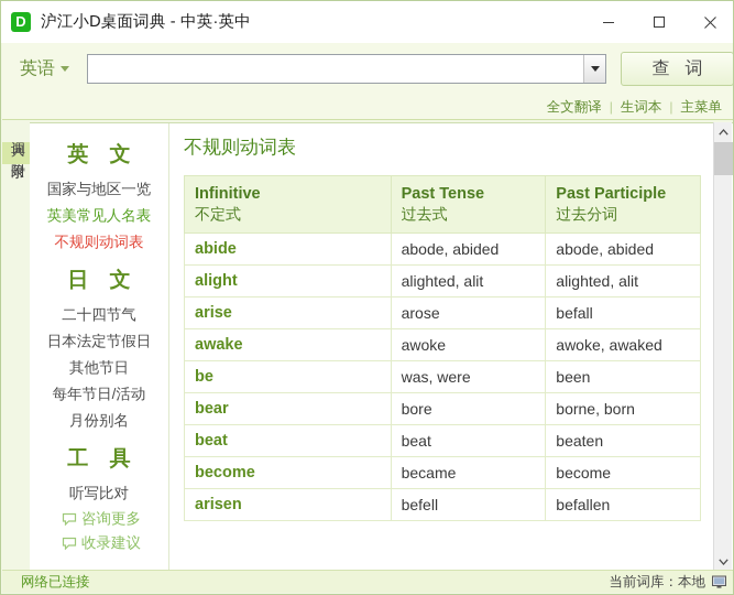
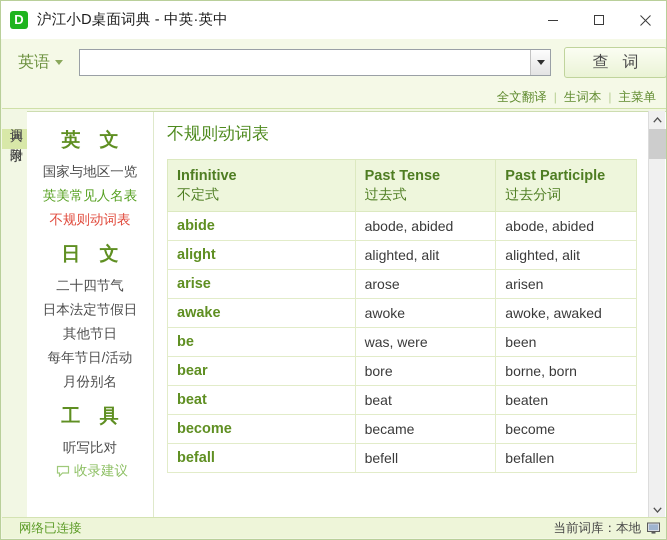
  D
  沪江小D桌面词典 - 中英·英中
  英语
  查词
  全文翻译
  |
  生词本
  |
  主菜单
  英 文
  国家与地区一览
  英美常见人名表
  不规则动词表
  日 文
  二十四节气
  日本法定节假日
  其他节日
  每年节日/活动
  月份别名
  工 具
  听写比对
- 咨询更多
  收录建议
  不规则动词表
  Infinitive 不定式	Past Tense 过去式	Past Participle 过去分词
  abide	abode, abided	abode, abided
  alight	alighted, alit	alighted, alit
- arise	arose	befall
+ arise	arose	arisen
  awake	awoke	awoke, awaked
  be	was, were	been
  bear	bore	borne, born
  beat	beat	beaten
  become	became	become
- arisen	befell	befallen
+ befall	befell	befallen
  网络已连接
  当前词库：本地
